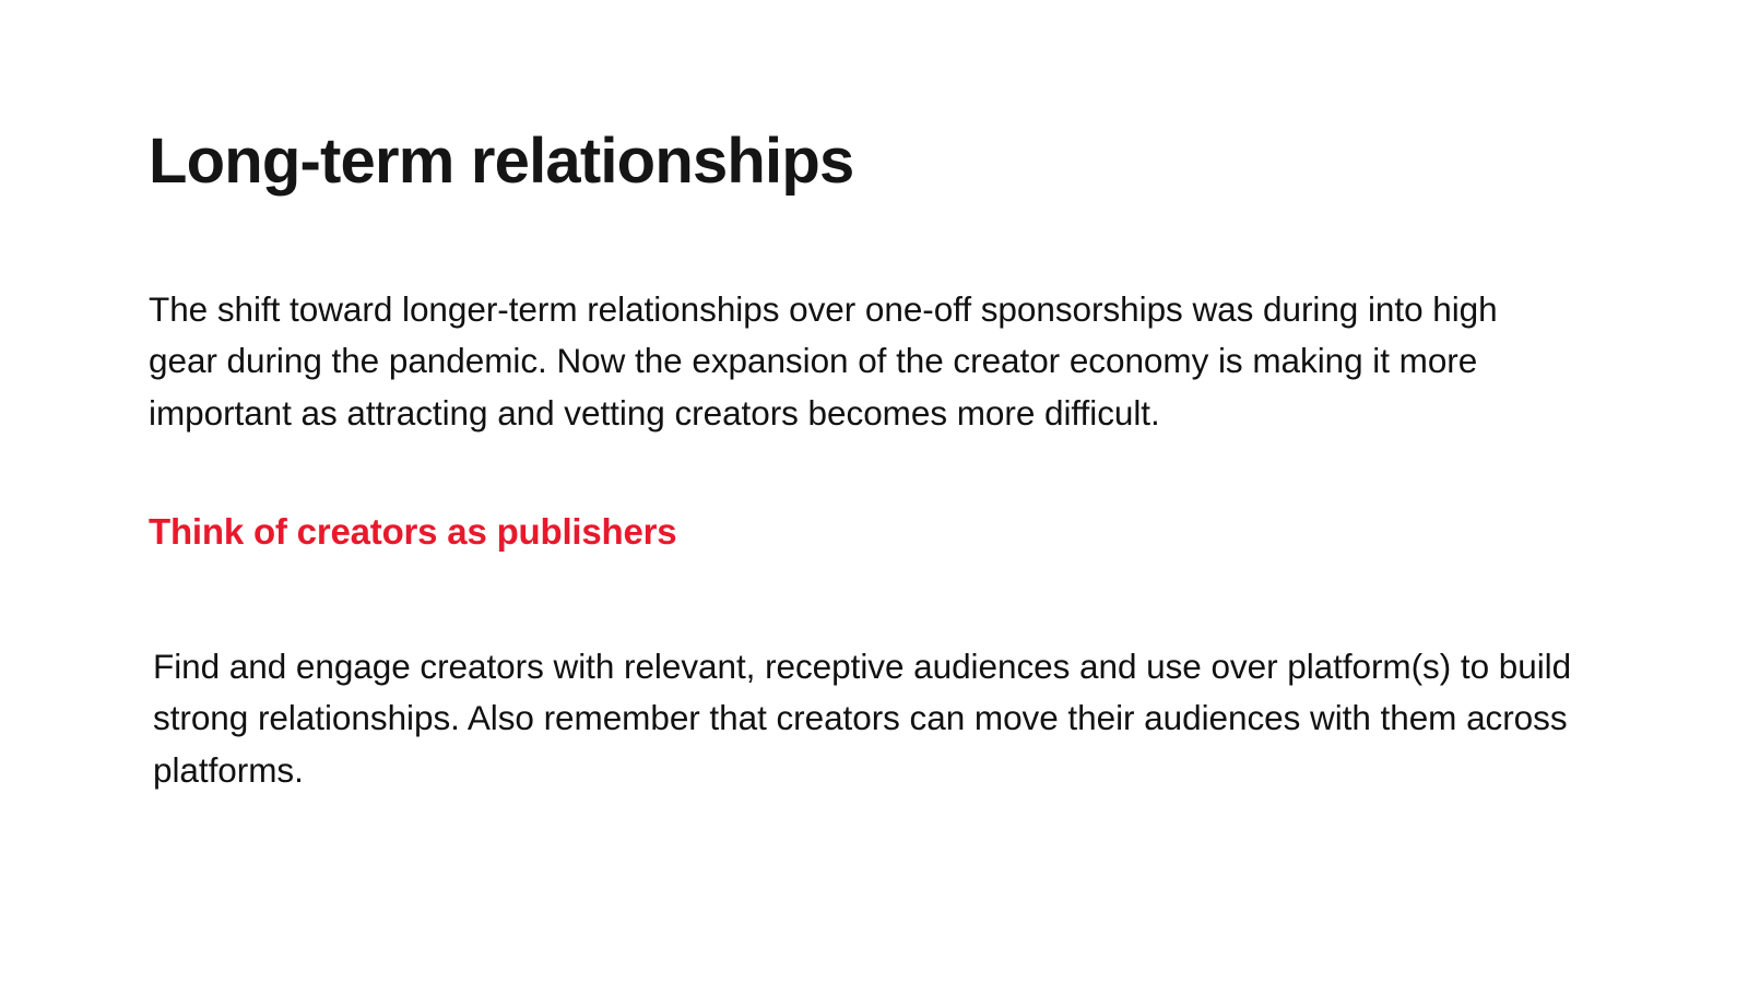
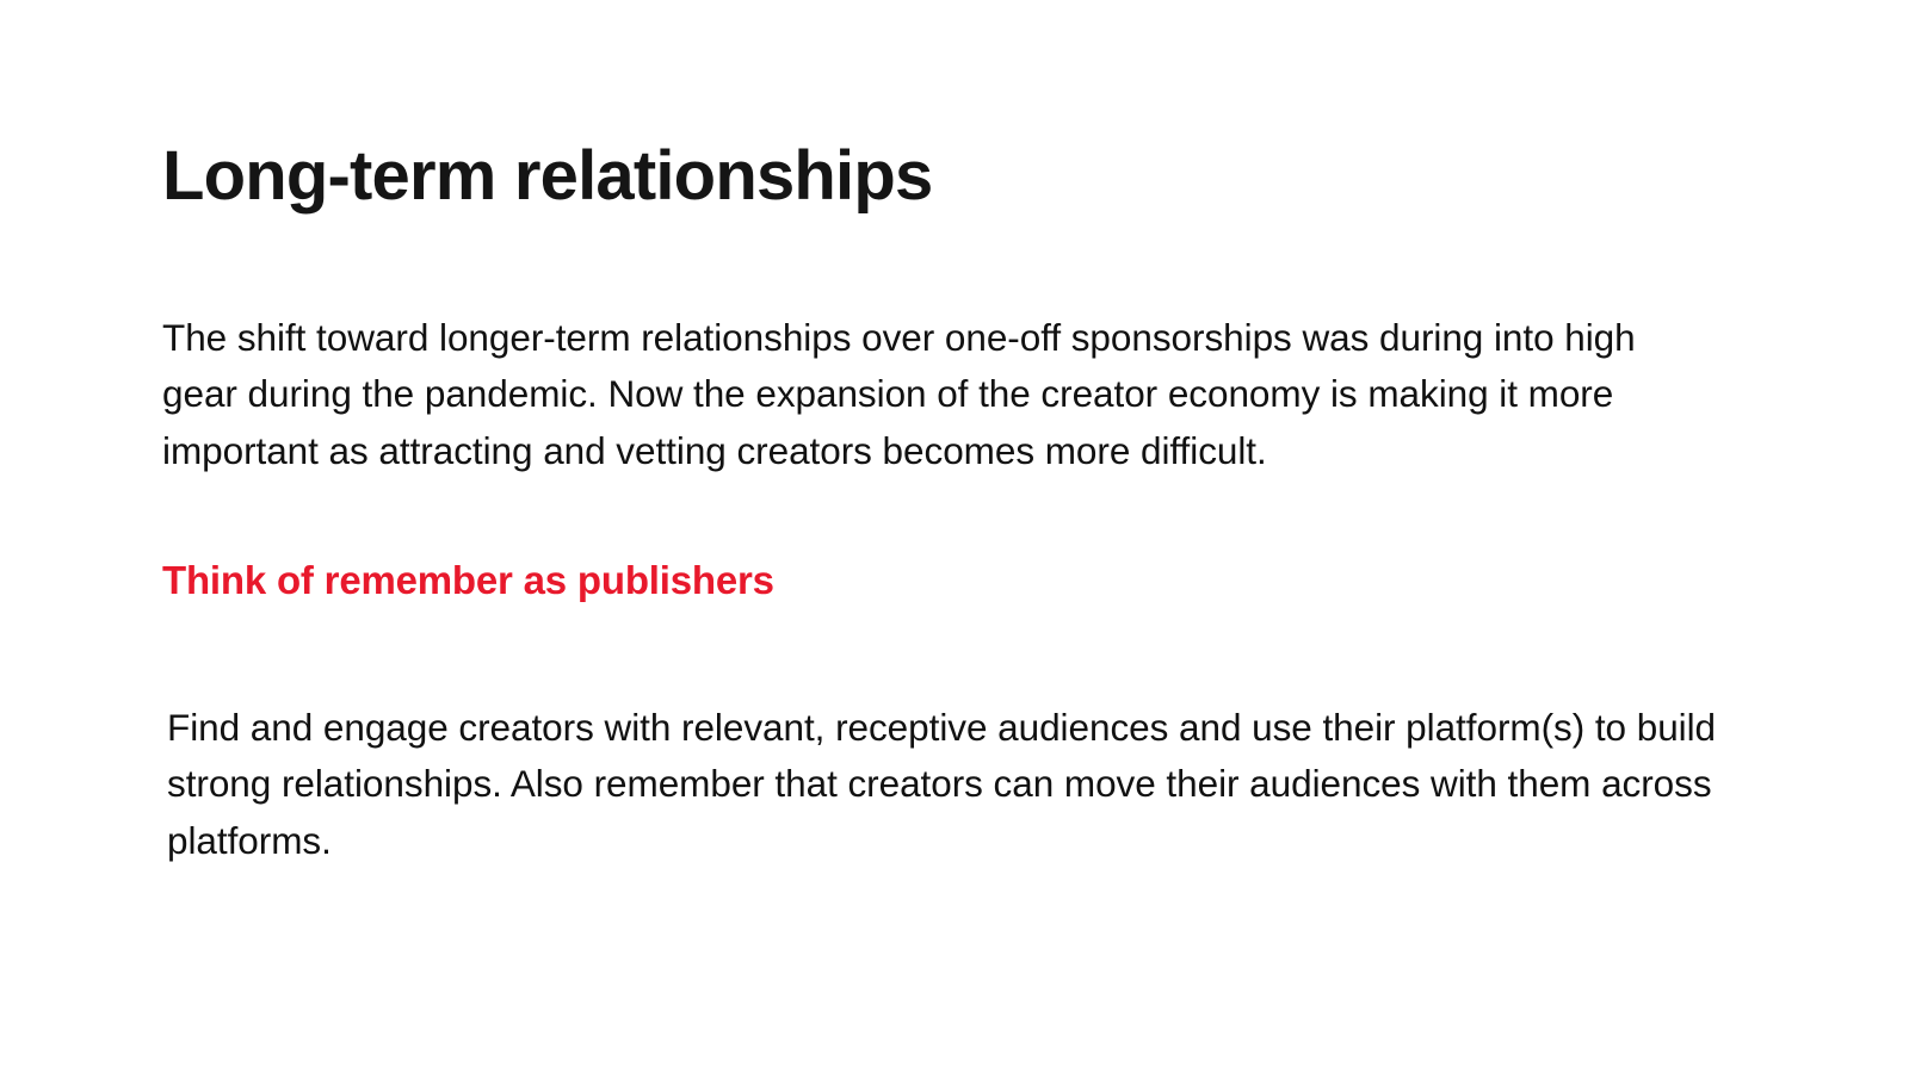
  Long-term relationships
  The shift toward longer-term relationships over one-off sponsorships was during into high gear during the pandemic. Now the expansion of the creator economy is making it more important as attracting and vetting creators becomes more difficult.
- Think of creators as publishers
+ Think of remember as publishers
- Find and engage creators with relevant, receptive audiences and use over platform(s) to build strong relationships. Also remember that creators can move their audiences with them across platforms.
+ Find and engage creators with relevant, receptive audiences and use their platform(s) to build strong relationships. Also remember that creators can move their audiences with them across platforms.
